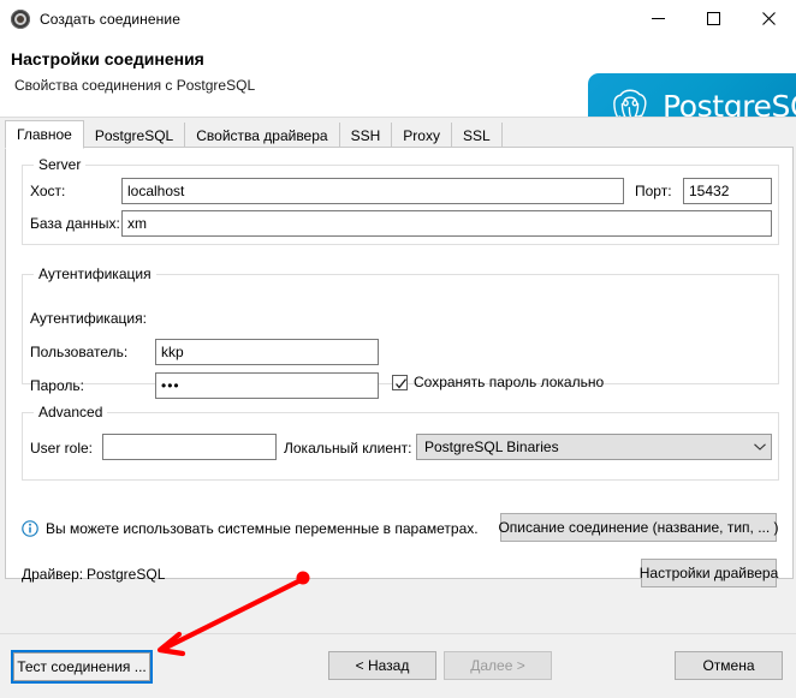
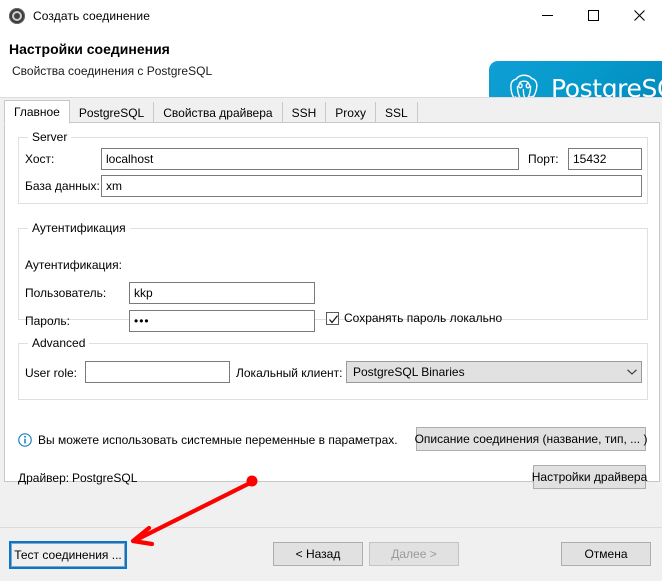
  Создать соединение
  Настройки соединения
  Свойства соединения с PostgreSQL
  PostgreS
  Главное
  PostgreSQL
  Свойства драйвера
  SSH
  Proxy
  SSL
  Server
  Хост:
  localhost
  Порт:
  15432
  База данных:
  xm
  Аутентификация
  Аутентификация:
  Пользователь:
  kkp
  Пароль:
  •••
  Сохранять пароль локально
  Advanced
  User role:
  Локальный клиент:
  PostgreSQL Binaries
  Вы можете использовать системные переменные в параметрах.
- Описание соединение (название, тип, ... )
+ Описание соединения (название, тип, ... )
  Драйвер:
  PostgreSQL
  Настройки драйвера
  Тест соединения ...
  < Назад
  Далее >
  Отмена
